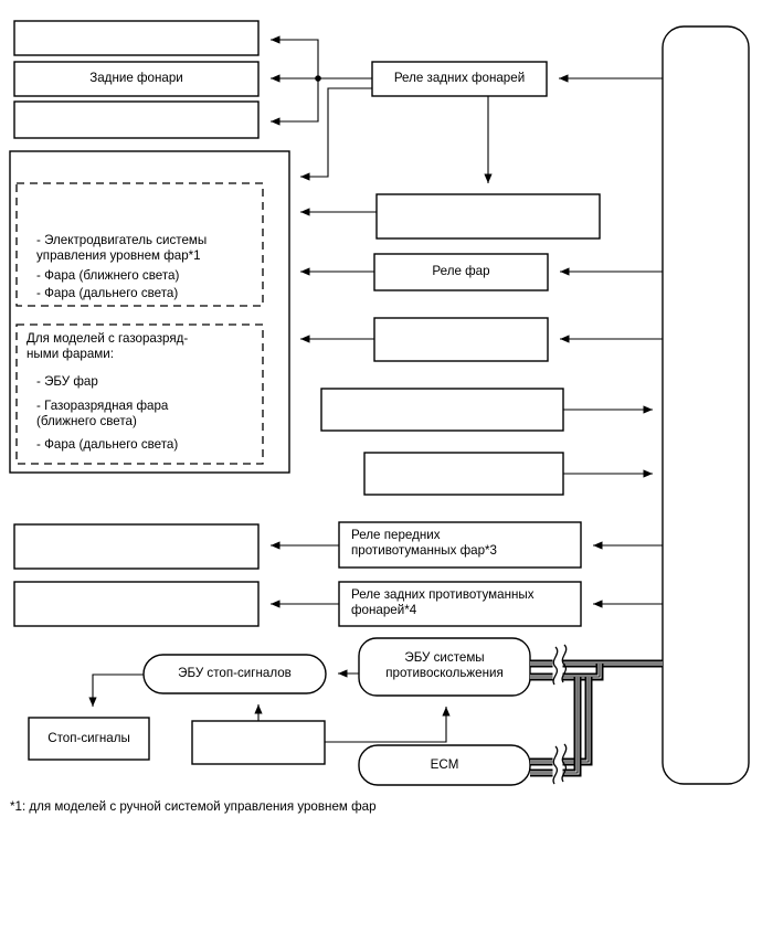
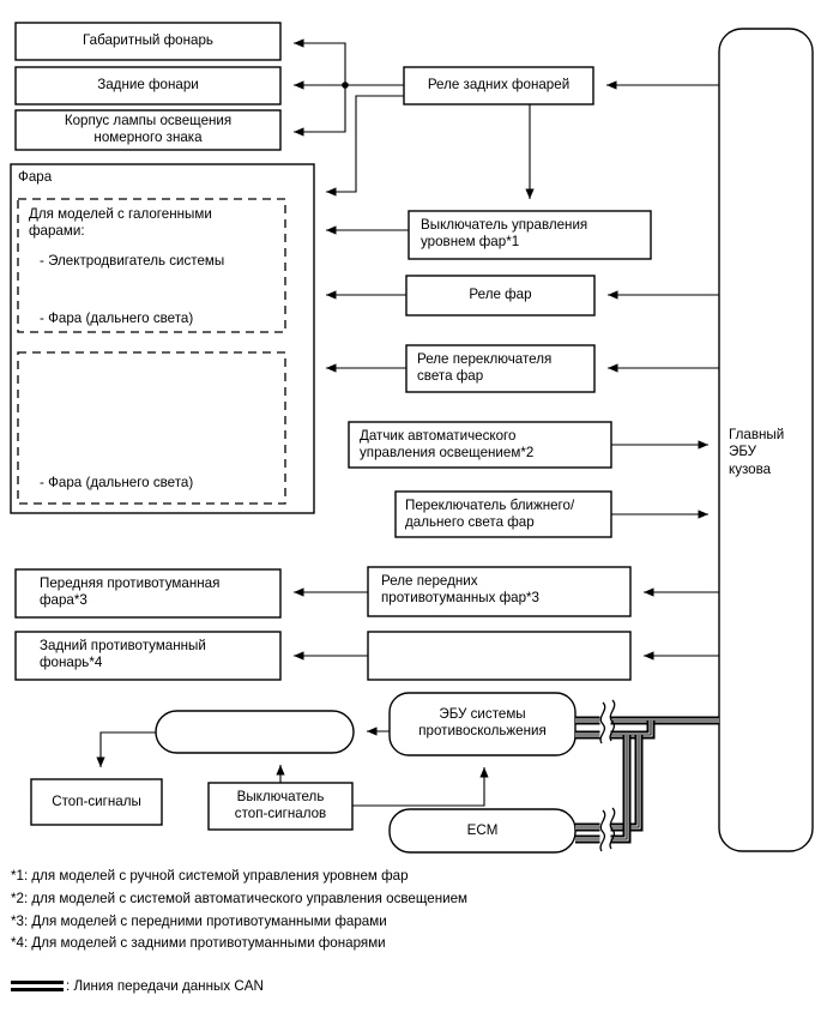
+ Габаритный фонарь
  Задние фонари
+ Корпус лампы освещения
+ номерного знака
+ Фара
+ Для моделей с галогенными
+ фарами:
  - Электродвигатель системы
- управления уровнем фар*1
- - Фара (ближнего света)
  - Фара (дальнего света)
- Для моделей с газоразряд-
- ными фарами:
- - ЭБУ фар
- - Газоразрядная фара
- (ближнего света)
  - Фара (дальнего света)
  Реле задних фонарей
+ Выключатель управления
+ уровнем фар*1
  Реле фар
+ Реле переключателя
+ света фар
+ Датчик автоматического
+ управления освещением*2
+ Переключатель ближнего/
+ дальнего света фар
+ Передняя противотуманная
+ фара*3
+ Задний противотуманный
+ фонарь*4
  Реле передних
  противотуманных фар*3
- Реле задних противотуманных
- фонарей*4
- ЭБУ стоп-сигналов
  Стоп-сигналы
+ Выключатель
+ стоп-сигналов
  ЭБУ системы
  противоскольжения
  ECM
+ Главный
+ ЭБУ
+ кузова
  *1: для моделей с ручной системой управления уровнем фар
+ *2: для моделей с системой автоматического управления освещением
+ *3: Для моделей с передними противотуманными фарами
+ *4: Для моделей с задними противотуманными фонарями
+ : Линия передачи данных CAN
